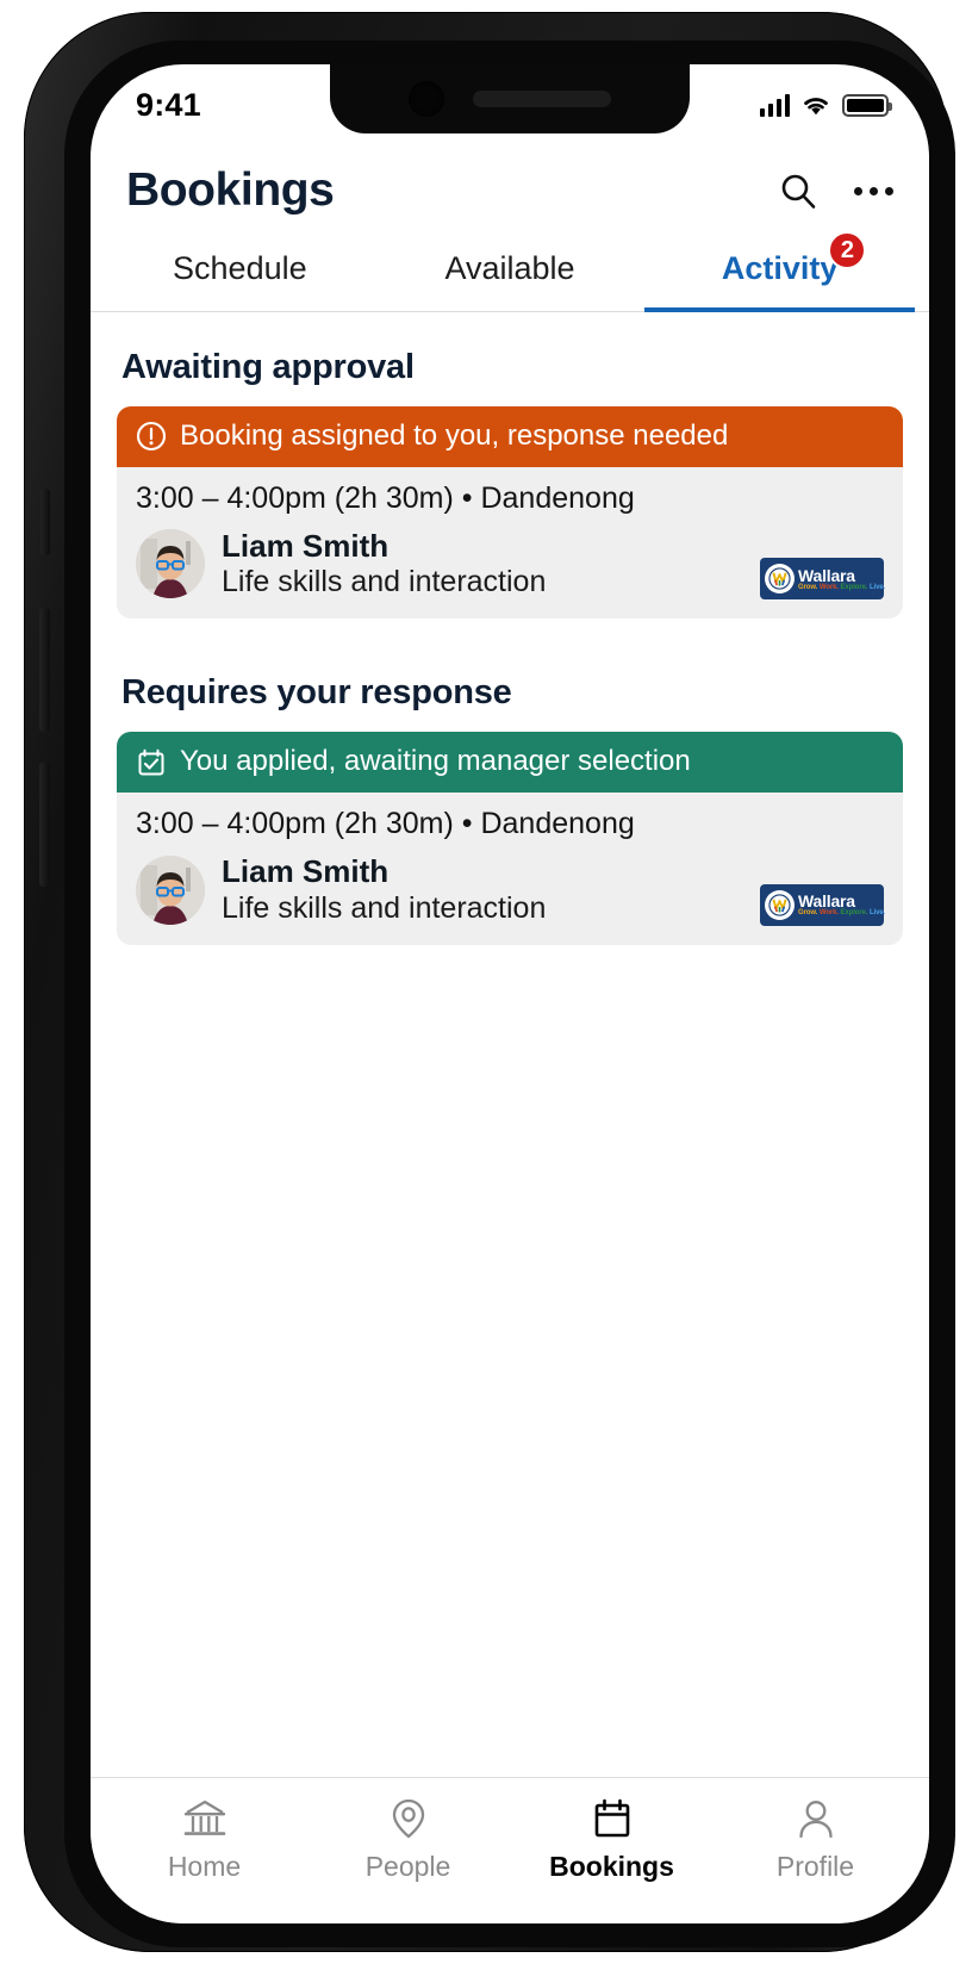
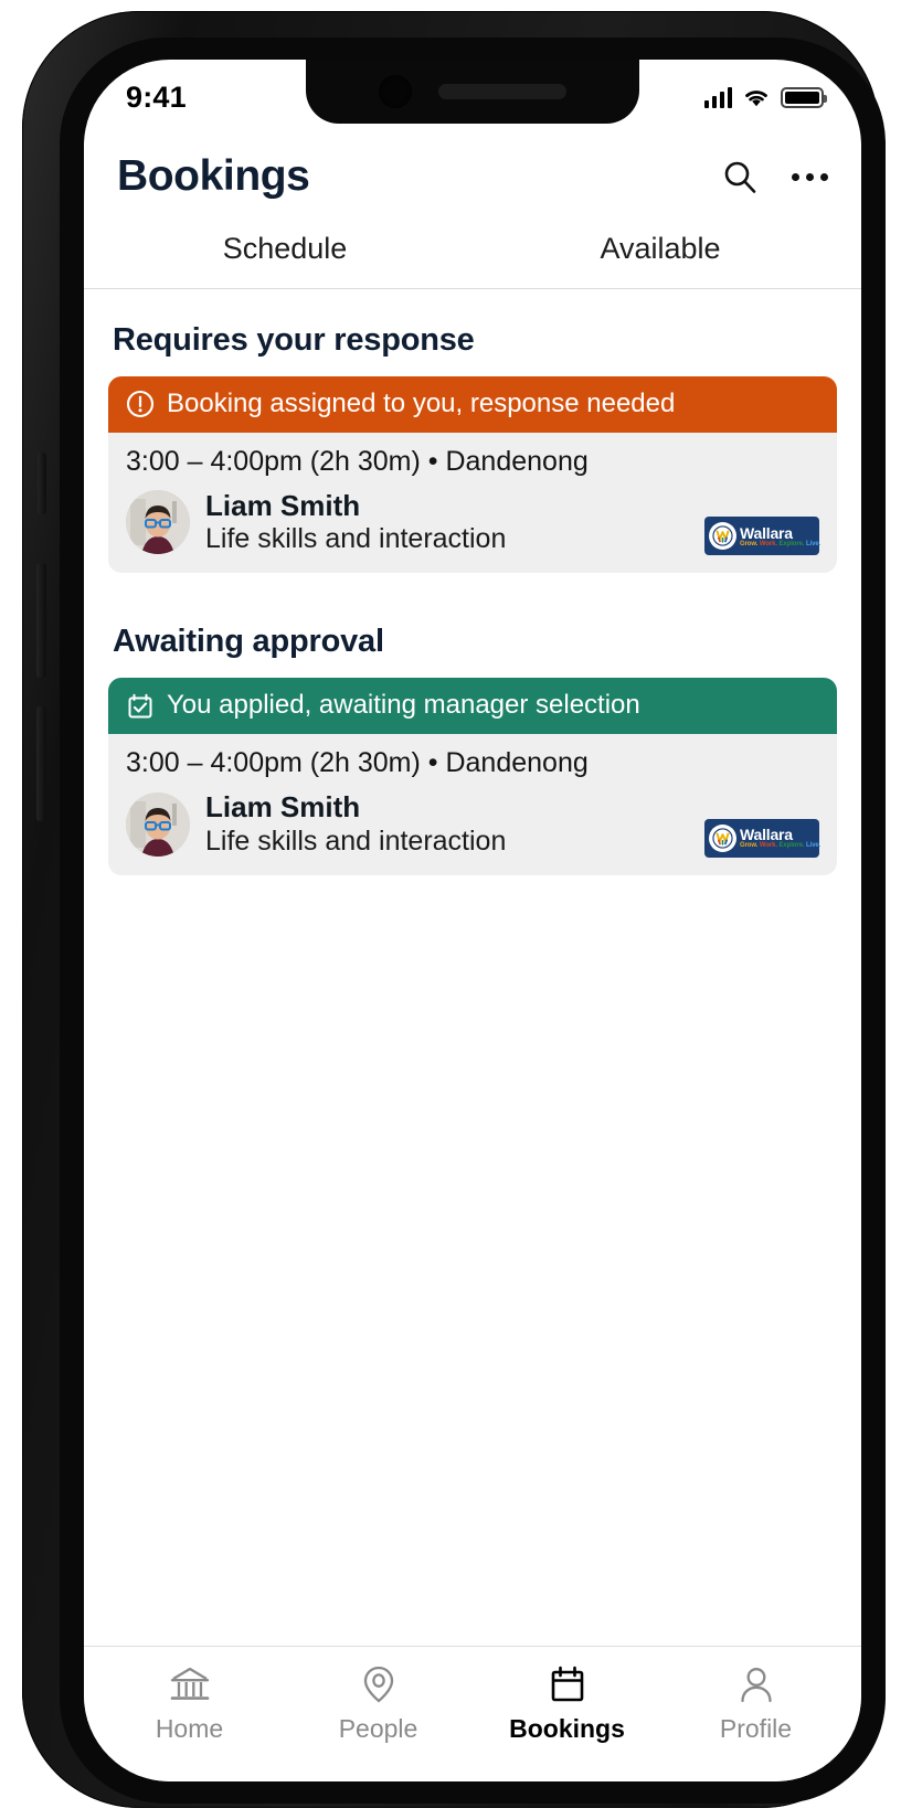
  9:41
  Bookings
  Schedule
  Available
- Activity
- 2
- Awaiting approval
+ Requires your response
  Booking assigned to you, response needed
  3:00 – 4:00pm (2h 30m) • Dandenong
  Liam Smith
  Life skills and interaction
  Wallara
- Requires your response
+ Awaiting approval
  You applied, awaiting manager selection
  3:00 – 4:00pm (2h 30m) • Dandenong
  Liam Smith
  Life skills and interaction
  Wallara
  Home
  People
  Bookings
  Profile
